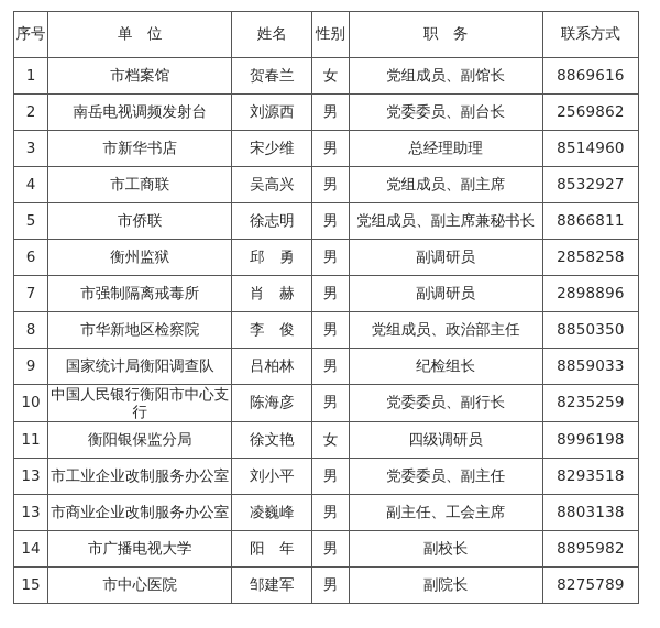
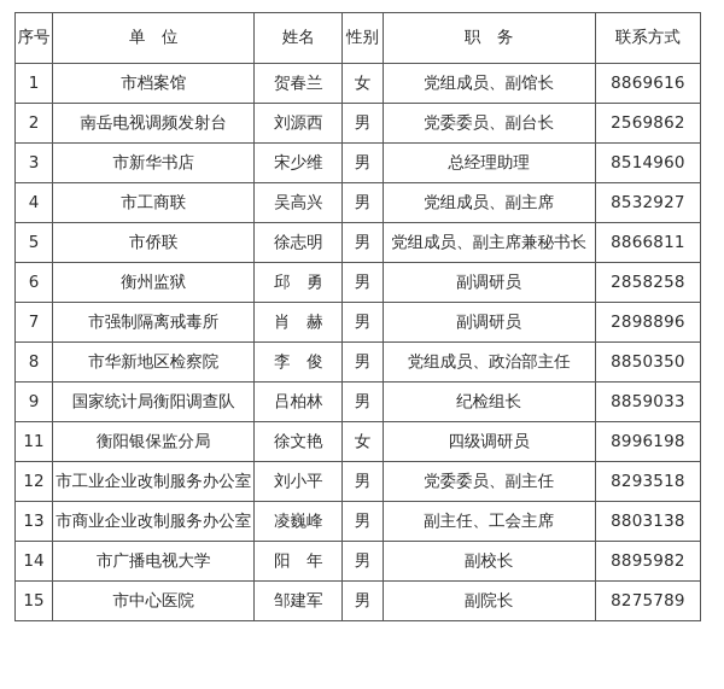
  序号	单 位	姓名	性别	职 务	联系方式
  1	市档案馆	贺春兰	女	党组成员、副馆长	8869616
  2	南岳电视调频发射台	刘源西	男	党委委员、副台长	2569862
  3	市新华书店	宋少维	男	总经理助理	8514960
  4	市工商联	吴高兴	男	党组成员、副主席	8532927
  5	市侨联	徐志明	男	党组成员、副主席兼秘书长	8866811
  6	衡州监狱	邱 勇	男	副调研员	2858258
  7	市强制隔离戒毒所	肖 赫	男	副调研员	2898896
  8	市华新地区检察院	李 俊	男	党组成员、政治部主任	8850350
  9	国家统计局衡阳调查队	吕柏林	男	纪检组长	8859033
- 10	中国人民银行衡阳市中心支行	陈海彦	男	党委委员、副行长	8235259
  11	衡阳银保监分局	徐文艳	女	四级调研员	8996198
- 13	市工业企业改制服务办公室	刘小平	男	党委委员、副主任	8293518
+ 12	市工业企业改制服务办公室	刘小平	男	党委委员、副主任	8293518
  13	市商业企业改制服务办公室	凌巍峰	男	副主任、工会主席	8803138
  14	市广播电视大学	阳 年	男	副校长	8895982
  15	市中心医院	邹建军	男	副院长	8275789
